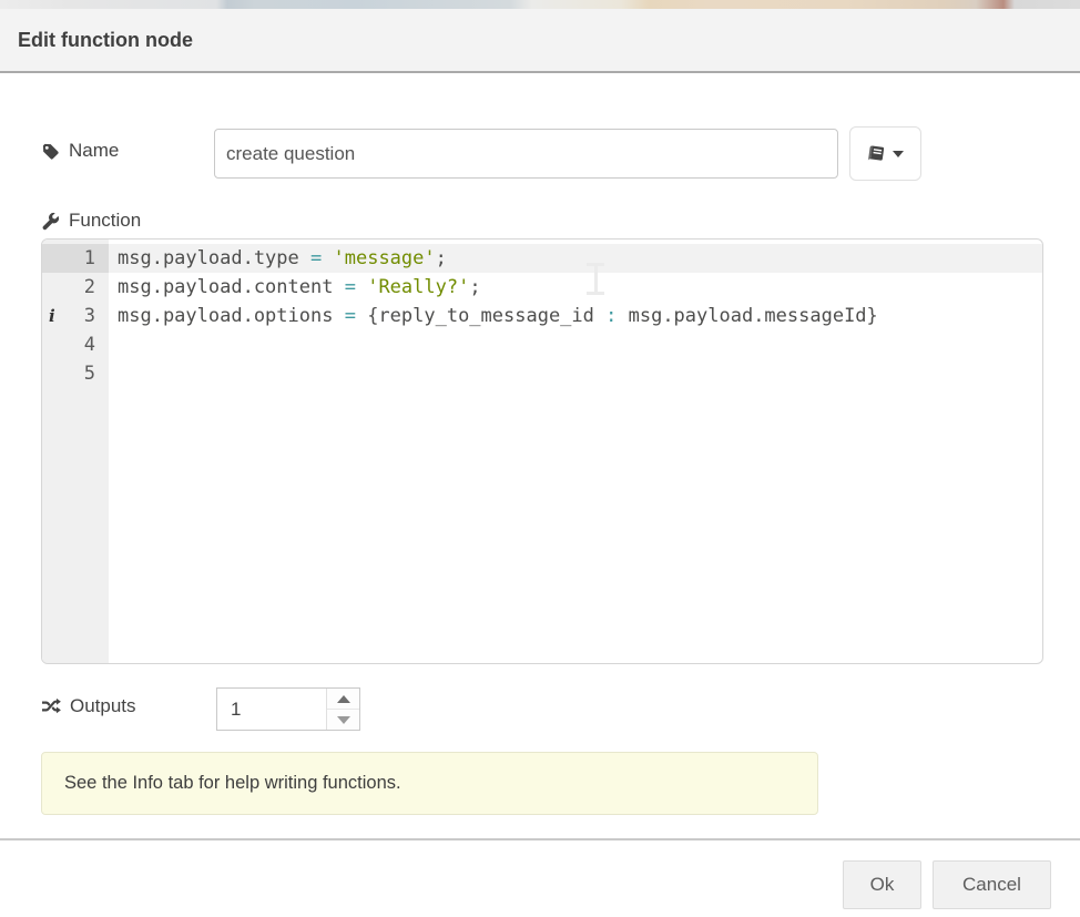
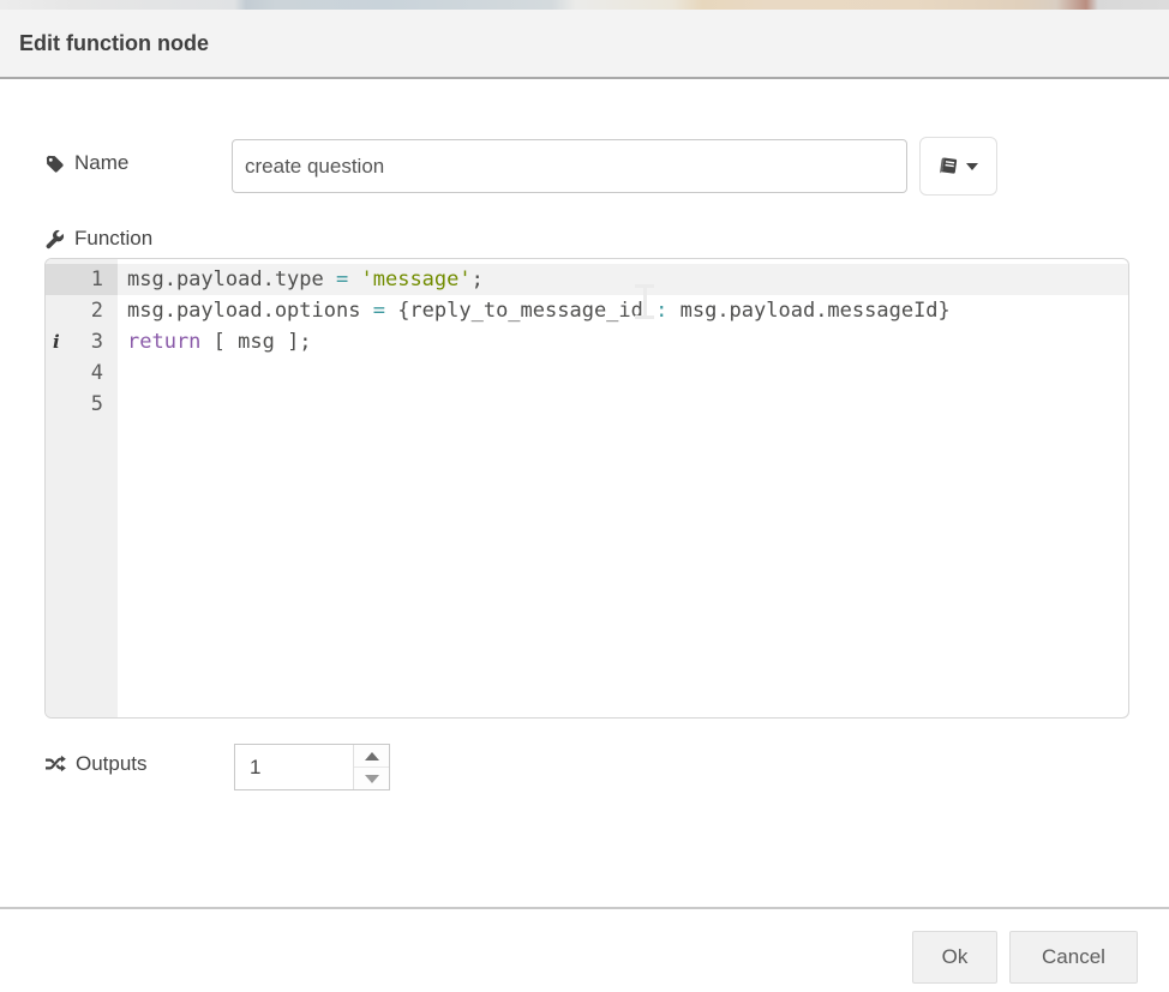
  Edit function node
  Name
  create question
  Function
  1
  2
  i
  3
  4
  5
  msg.payload.type = 'message';
- msg.payload.content = 'Really?';
  msg.payload.options = {reply_to_message_id : msg.payload.messageId}
+ return [ msg ];
  Outputs
  1
- See the Info tab for help writing functions.
  Ok
  Cancel
